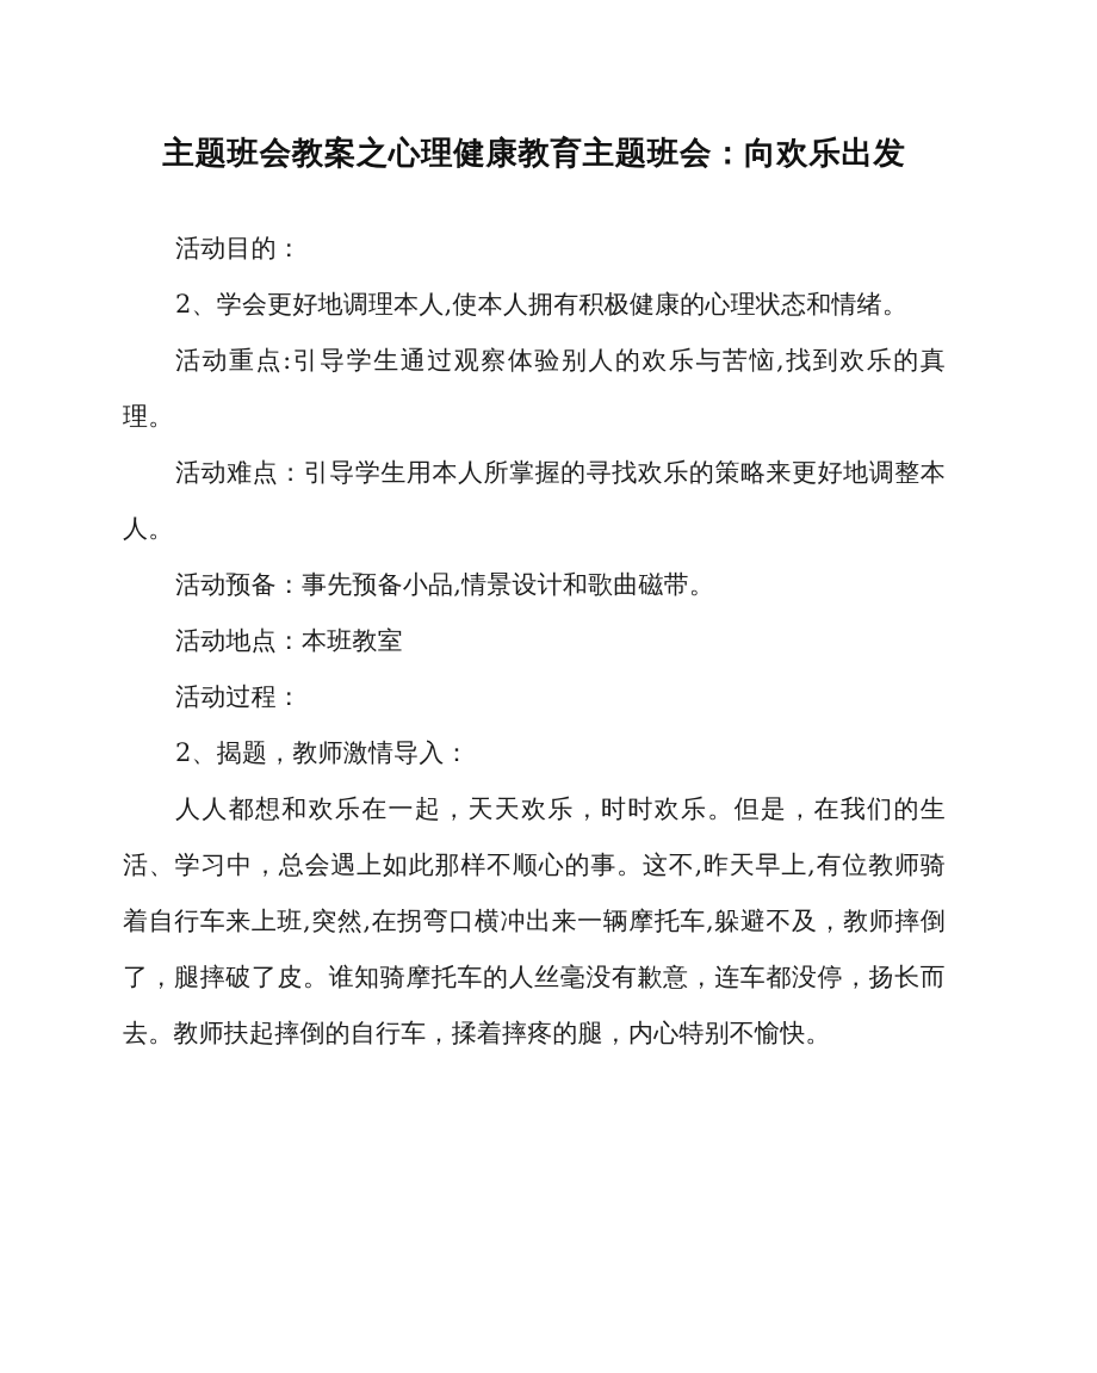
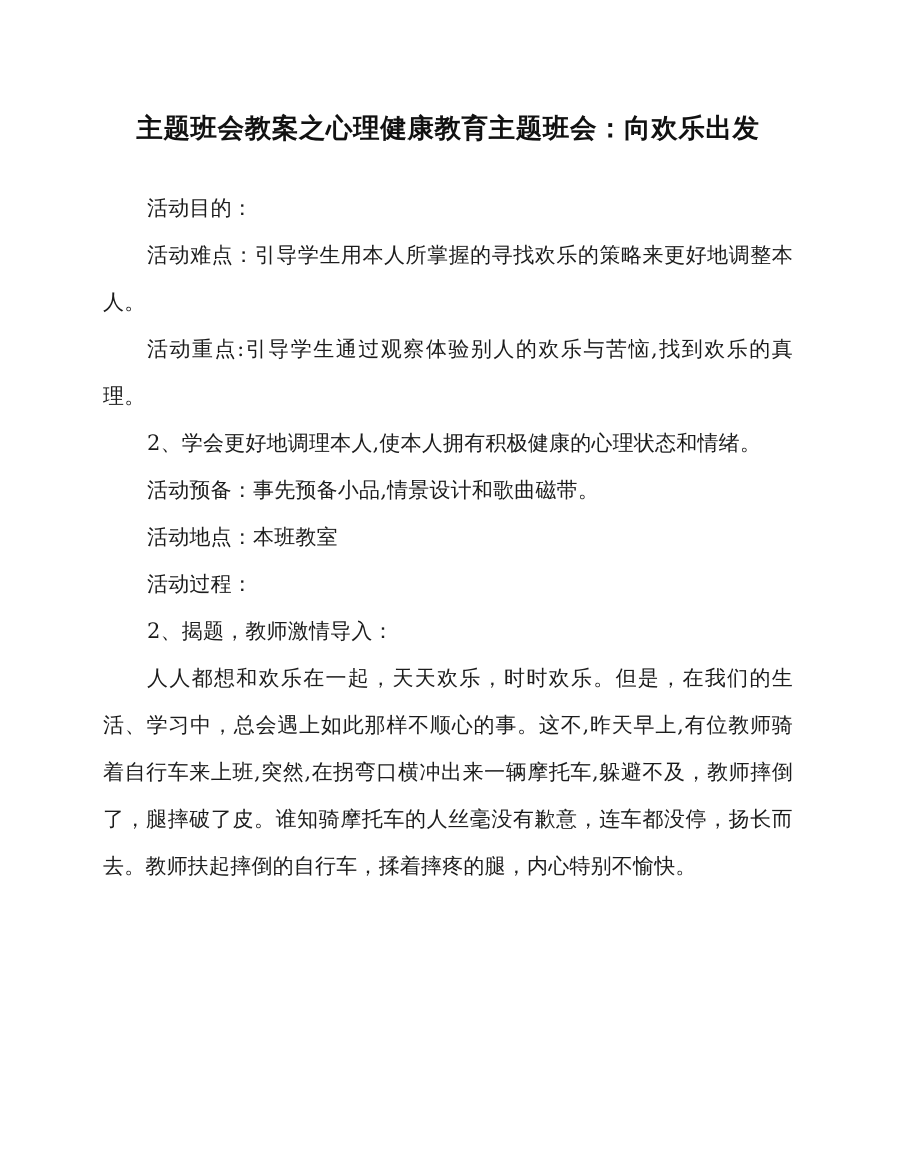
  主题班会教案之心理健康教育主题班会：向欢乐出发
  活动目的：
- 2、学会更好地调理本人,使本人拥有积极健康的心理状态和情绪。
+ 活动难点：引导学生用本人所掌握的寻找欢乐的策略来更好地调整本人。
  活动重点:引导学生通过观察体验别人的欢乐与苦恼,找到欢乐的真理。
- 活动难点：引导学生用本人所掌握的寻找欢乐的策略来更好地调整本人。
+ 2、学会更好地调理本人,使本人拥有积极健康的心理状态和情绪。
  活动预备：事先预备小品,情景设计和歌曲磁带。
  活动地点：本班教室
  活动过程：
  2、揭题，教师激情导入：
  人人都想和欢乐在一起，天天欢乐，时时欢乐。但是，在我们的生活、学习中，总会遇上如此那样不顺心的事。这不,昨天早上,有位教师骑着自行车来上班,突然,在拐弯口横冲出来一辆摩托车,躲避不及，教师摔倒了，腿摔破了皮。谁知骑摩托车的人丝毫没有歉意，连车都没停，扬长而去。教师扶起摔倒的自行车，揉着摔疼的腿，内心特别不愉快。
